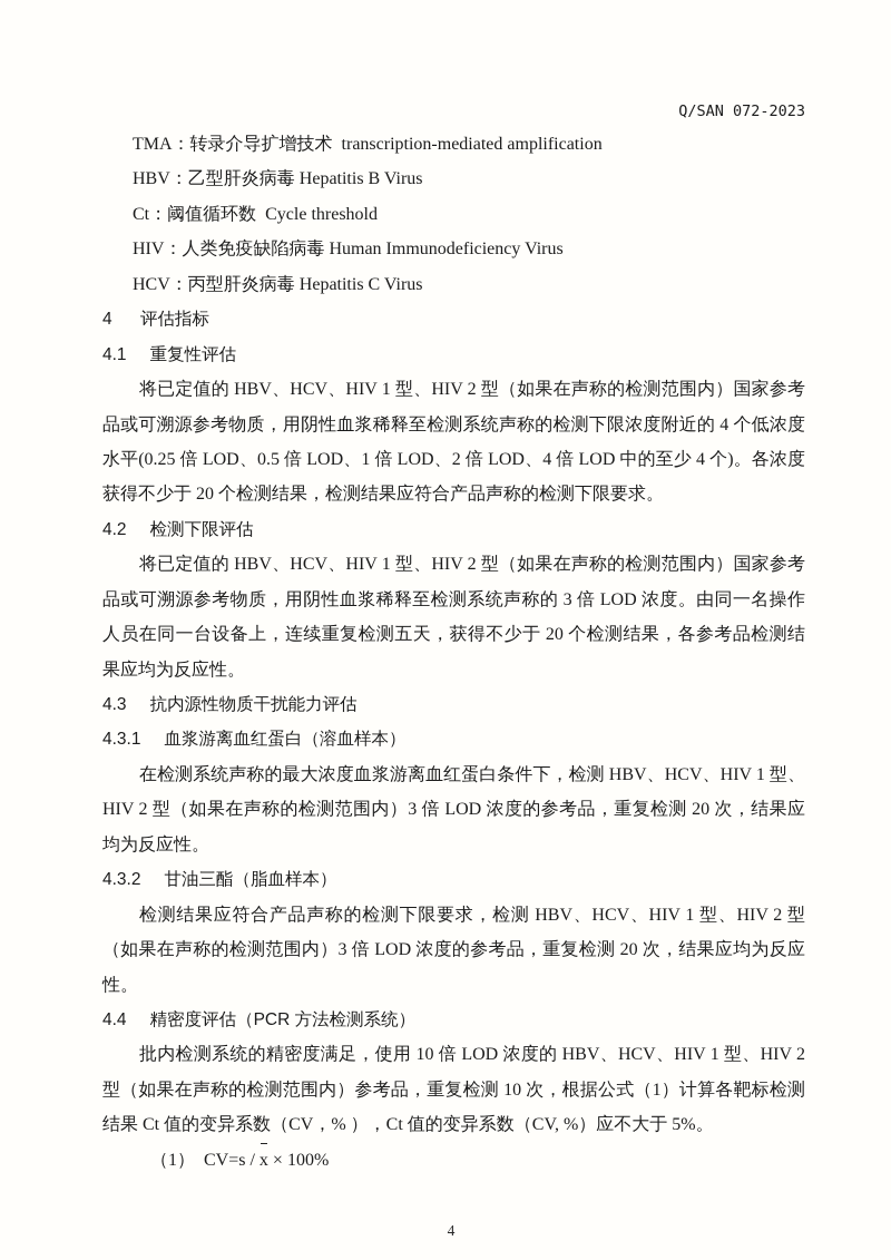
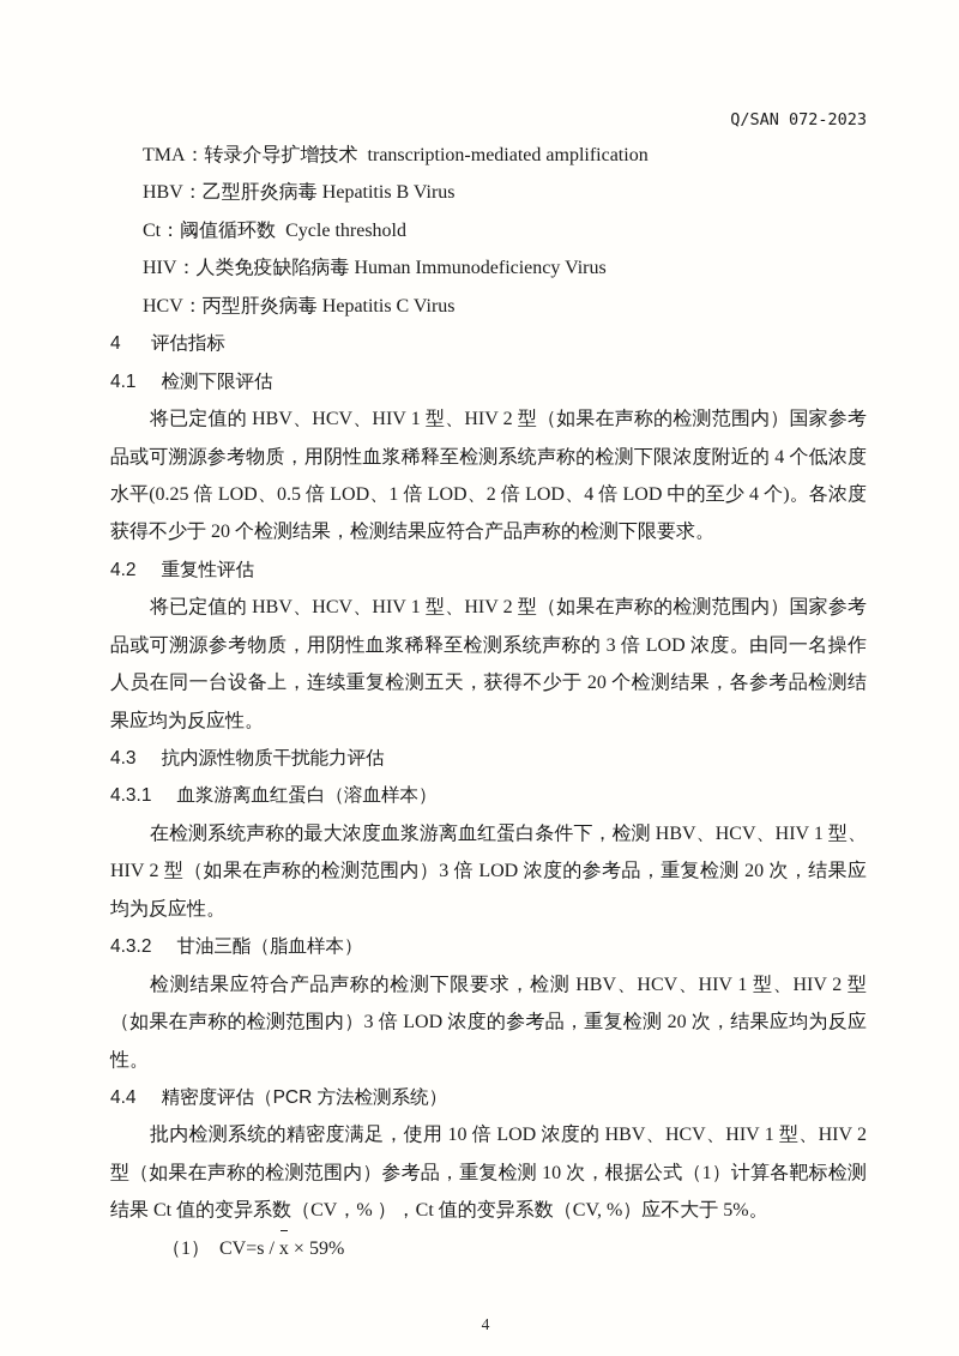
  Q/SAN 072-2023
  TMA：转录介导扩增技术 transcription-mediated amplification
  HBV：乙型肝炎病毒 Hepatitis B Virus
  Ct：阈值循环数 Cycle threshold
  HIV：人类免疫缺陷病毒 Human Immunodeficiency Virus
  HCV：丙型肝炎病毒 Hepatitis C Virus
  4 评估指标
- 4.1 重复性评估
+ 4.1 检测下限评估
  将已定值的 HBV、HCV、HIV 1 型、HIV 2 型（如果在声称的检测范围内）国家参考
  品或可溯源参考物质，用阴性血浆稀释至检测系统声称的检测下限浓度附近的 4 个低浓度
  水平(0.25 倍 LOD、0.5 倍 LOD、1 倍 LOD、2 倍 LOD、4 倍 LOD 中的至少 4 个)。各浓度
  获得不少于 20 个检测结果，检测结果应符合产品声称的检测下限要求。
- 4.2 检测下限评估
+ 4.2 重复性评估
  将已定值的 HBV、HCV、HIV 1 型、HIV 2 型（如果在声称的检测范围内）国家参考
  品或可溯源参考物质，用阴性血浆稀释至检测系统声称的 3 倍 LOD 浓度。由同一名操作
  人员在同一台设备上，连续重复检测五天，获得不少于 20 个检测结果，各参考品检测结
  果应均为反应性。
  4.3 抗内源性物质干扰能力评估
  4.3.1 血浆游离血红蛋白（溶血样本）
  在检测系统声称的最大浓度血浆游离血红蛋白条件下，检测 HBV、HCV、HIV 1 型、
  HIV 2 型（如果在声称的检测范围内）3 倍 LOD 浓度的参考品，重复检测 20 次，结果应
  均为反应性。
  4.3.2 甘油三酯（脂血样本）
  检测结果应符合产品声称的检测下限要求，检测 HBV、HCV、HIV 1 型、HIV 2 型
  （如果在声称的检测范围内）3 倍 LOD 浓度的参考品，重复检测 20 次，结果应均为反应
  性。
  4.4 精密度评估（PCR 方法检测系统）
  批内检测系统的精密度满足，使用 10 倍 LOD 浓度的 HBV、HCV、HIV 1 型、HIV 2
  型（如果在声称的检测范围内）参考品，重复检测 10 次，根据公式（1）计算各靶标检测
  结果 Ct 值的变异系数（CV，% ），Ct 值的变异系数（CV, %）应不大于 5%。
- （1） CV=s / x × 100%
+ （1） CV=s / x × 59%
  4
